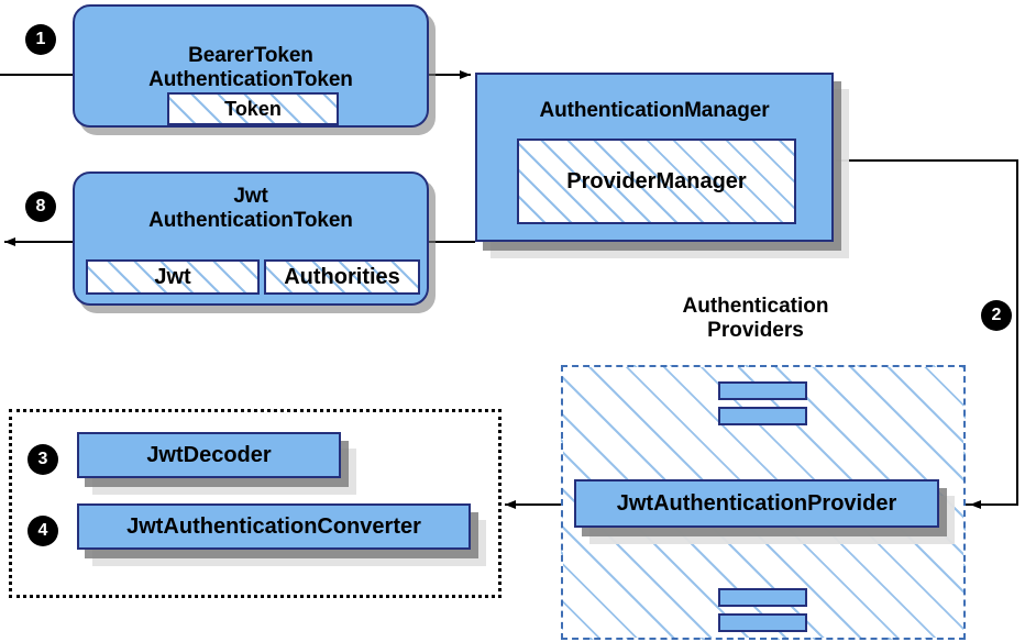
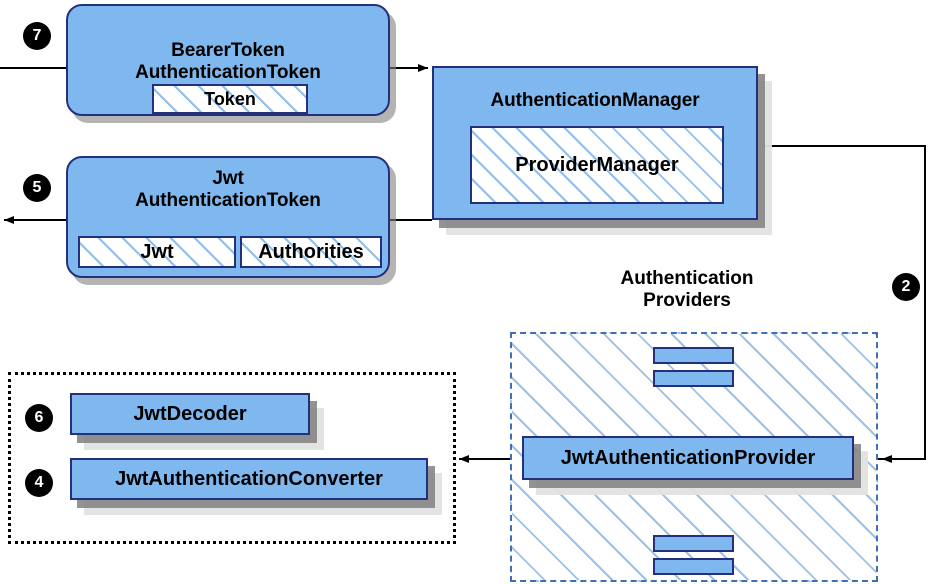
  BearerToken
  AuthenticationToken
  Token
  AuthenticationManager
  ProviderManager
  Jwt
  AuthenticationToken
  Jwt
  Authorities
  Authentication
  Providers
  JwtAuthenticationProvider
  JwtDecoder
  JwtAuthenticationConverter
- 1
+ 7
- 8
+ 5
  2
- 3
+ 6
  4
